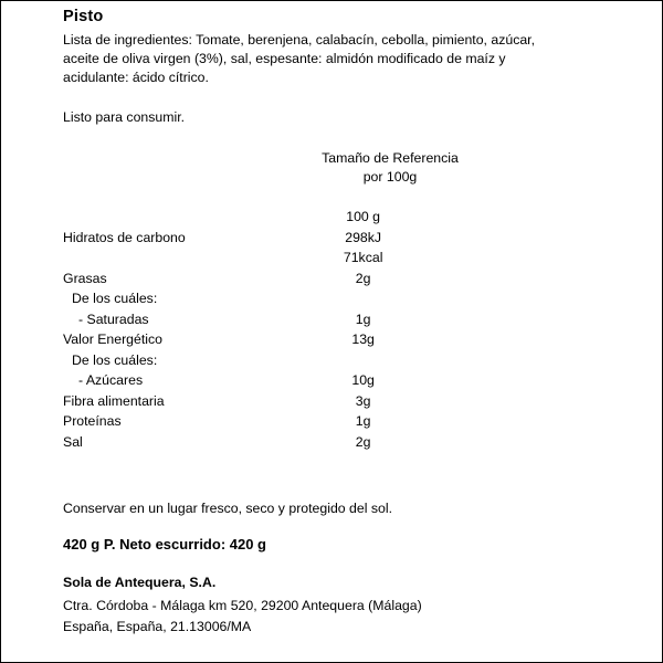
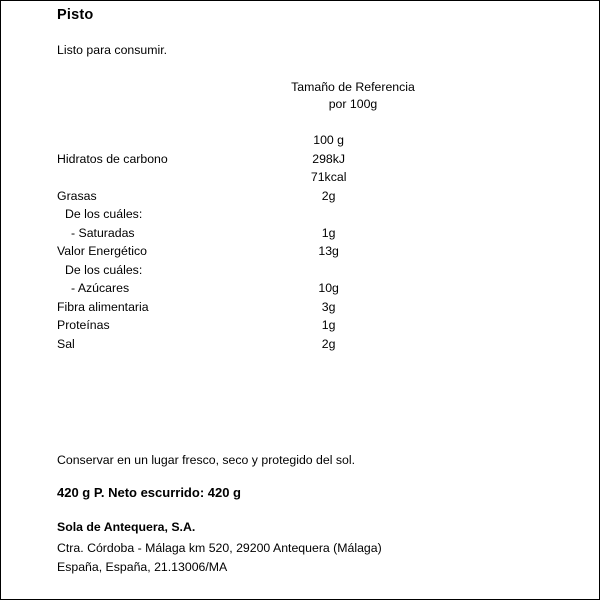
  Pisto
- Lista de ingredientes: Tomate, berenjena, calabacín, cebolla, pimiento, azúcar, aceite de oliva virgen (3%), sal, espesante: almidón modificado de maíz y acidulante: ácido cítrico.
  Listo para consumir.
  Tamaño de Referencia
  por 100g
  	100 g
  Hidratos de carbono	298kJ
  	71kcal
  Grasas	2g
  De los cuáles:
  - Saturadas	1g
  Valor Energético	13g
  De los cuáles:
  - Azúcares	10g
  Fibra alimentaria	3g
  Proteínas	1g
  Sal	2g
  Conservar en un lugar fresco, seco y protegido del sol.
  420 g P. Neto escurrido: 420 g
  Sola de Antequera, S.A.
  Ctra. Córdoba - Málaga km 520, 29200 Antequera (Málaga)
  España, España, 21.13006/MA
